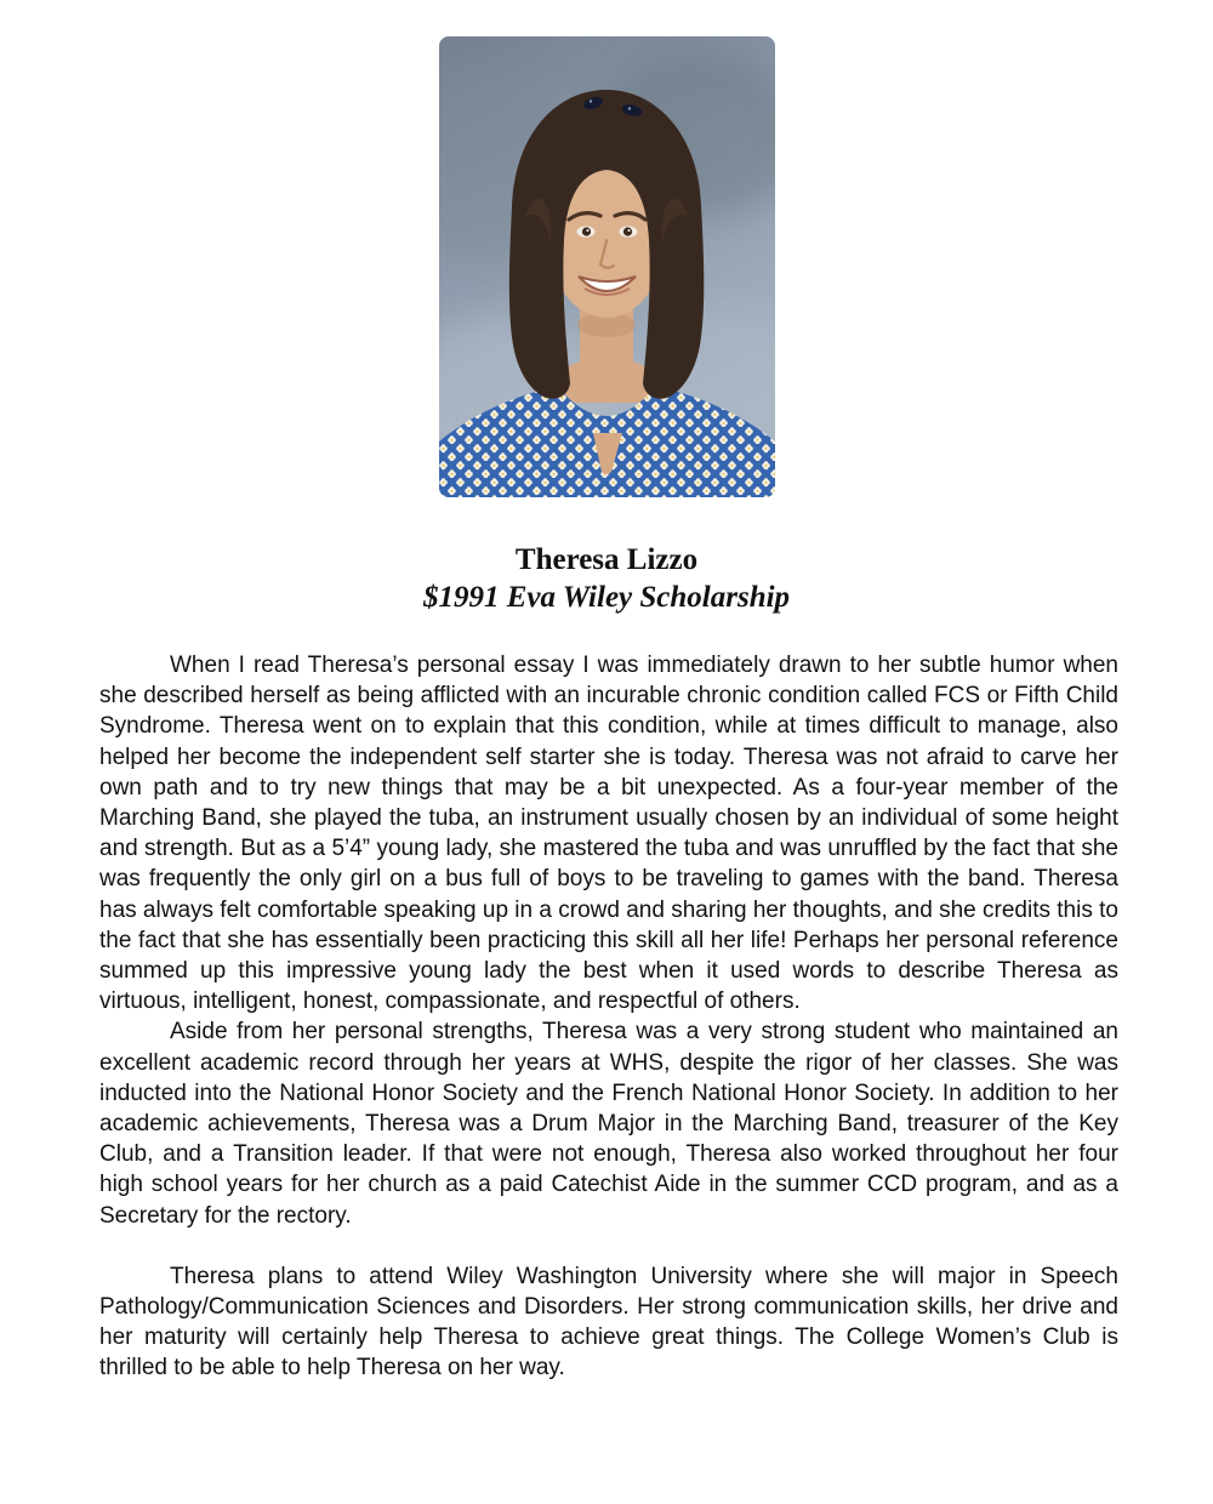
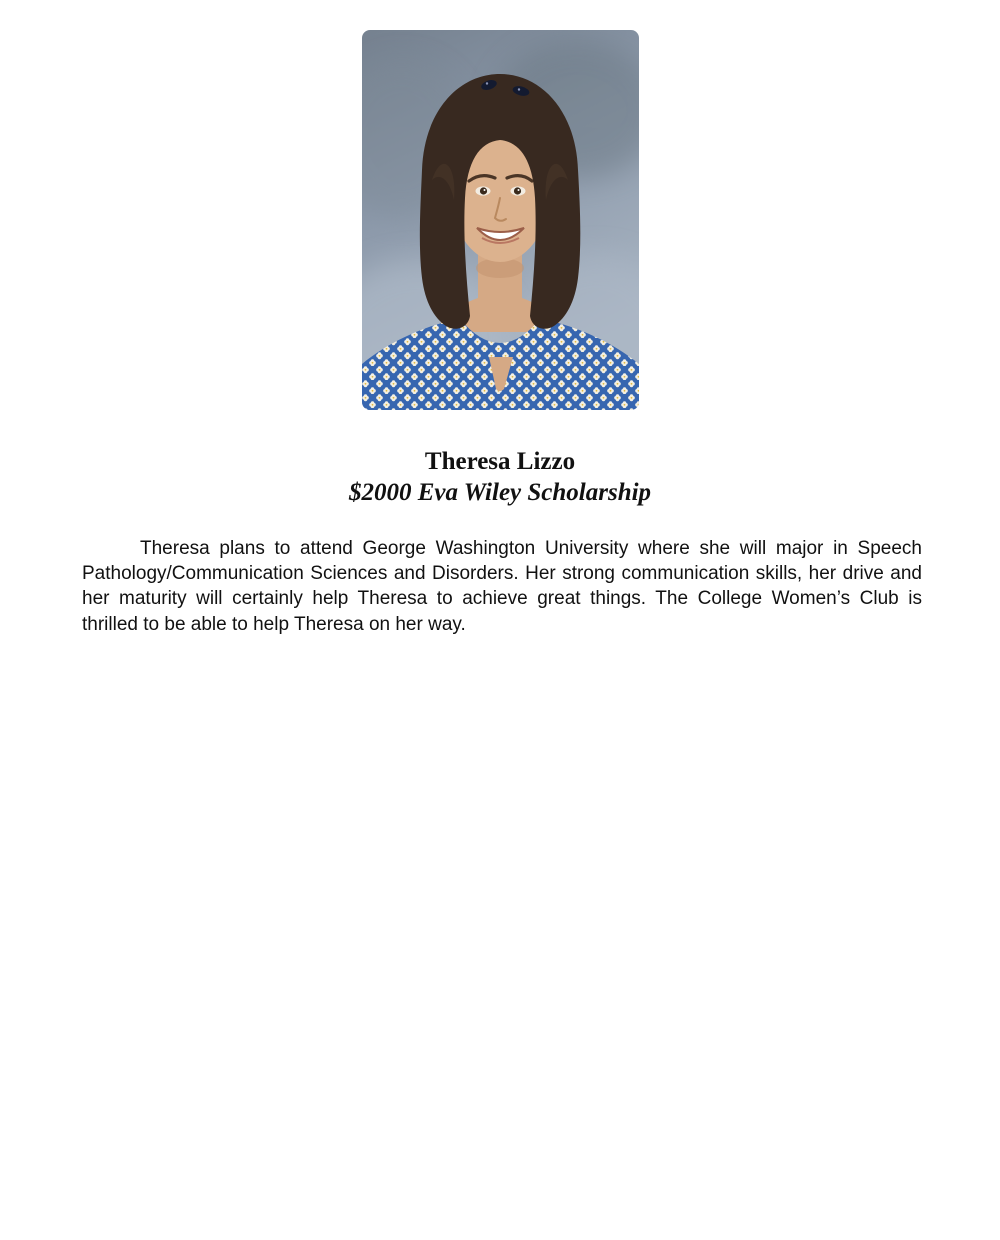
  Theresa Lizzo
- $1991 Eva Wiley Scholarship
+ $2000 Eva Wiley Scholarship
- When I read Theresa’s personal essay I was immediately drawn to her subtle humor when she described herself as being afflicted with an incurable chronic condition called FCS or Fifth Child Syndrome. Theresa went on to explain that this condition, while at times difficult to manage, also helped her become the independent self starter she is today. Theresa was not afraid to carve her own path and to try new things that may be a bit unexpected. As a four-year member of the Marching Band, she played the tuba, an instrument usually chosen by an individual of some height and strength. But as a 5’4” young lady, she mastered the tuba and was unruffled by the fact that she was frequently the only girl on a bus full of boys to be traveling to games with the band. Theresa has always felt comfortable speaking up in a crowd and sharing her thoughts, and she credits this to the fact that she has essentially been practicing this skill all her life! Perhaps her personal reference summed up this impressive young lady the best when it used words to describe Theresa as virtuous, intelligent, honest, compassionate, and respectful of others.
- Aside from her personal strengths, Theresa was a very strong student who maintained an excellent academic record through her years at WHS, despite the rigor of her classes. She was inducted into the National Honor Society and the French National Honor Society. In addition to her academic achievements, Theresa was a Drum Major in the Marching Band, treasurer of the Key Club, and a Transition leader. If that were not enough, Theresa also worked throughout her four high school years for her church as a paid Catechist Aide in the summer CCD program, and as a Secretary for the rectory.
- Theresa plans to attend Wiley Washington University where she will major in Speech Pathology/Communication Sciences and Disorders. Her strong communication skills, her drive and her maturity will certainly help Theresa to achieve great things. The College Women’s Club is thrilled to be able to help Theresa on her way.
+ Theresa plans to attend George Washington University where she will major in Speech Pathology/Communication Sciences and Disorders. Her strong communication skills, her drive and her maturity will certainly help Theresa to achieve great things. The College Women’s Club is thrilled to be able to help Theresa on her way.
